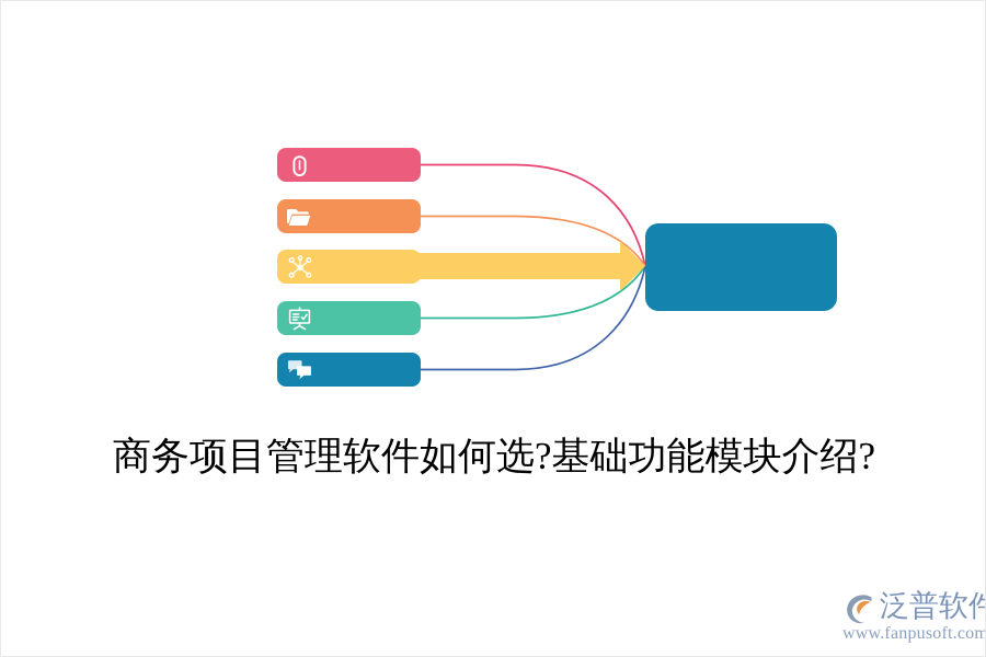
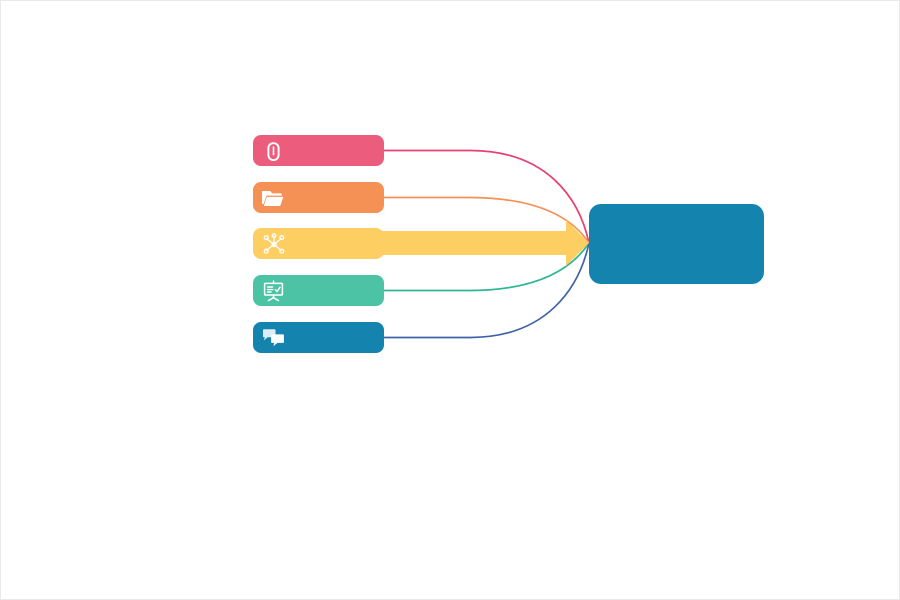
- 商务项目管理软件如何选?基础功能模块介绍?
- 泛普软件
- www.fanpusoft.com
